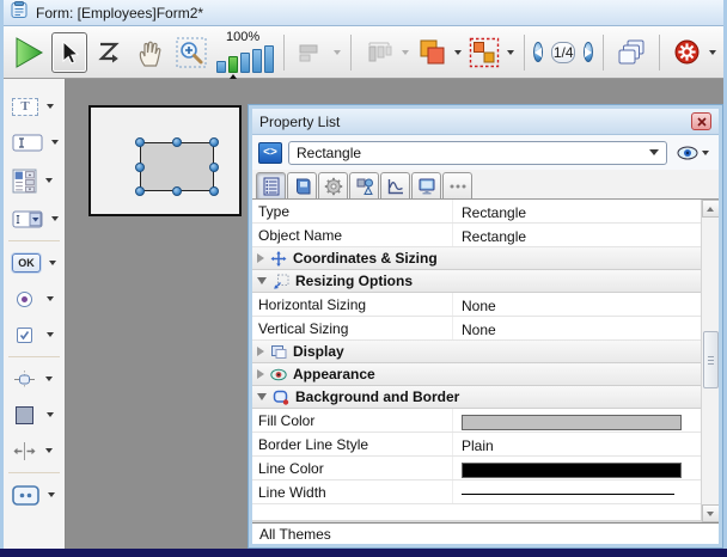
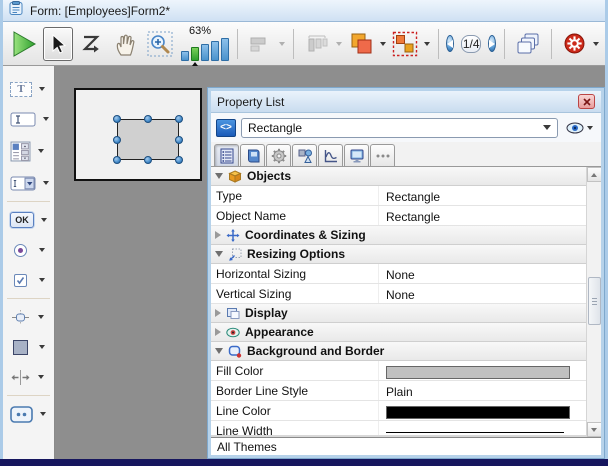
  Form: [Employees]Form2*
- 100%
+ 63%
  1/4
  T
  OK
  Property List
  <>
  Rectangle
+ Objects
  Type
  Rectangle
  Object Name
  Rectangle
  Coordinates & Sizing
  Resizing Options
  Horizontal Sizing
  None
  Vertical Sizing
  None
  Display
  Appearance
  Background and Border
  Fill Color
  Border Line Style
  Plain
  Line Color
  Line Width
  All Themes
